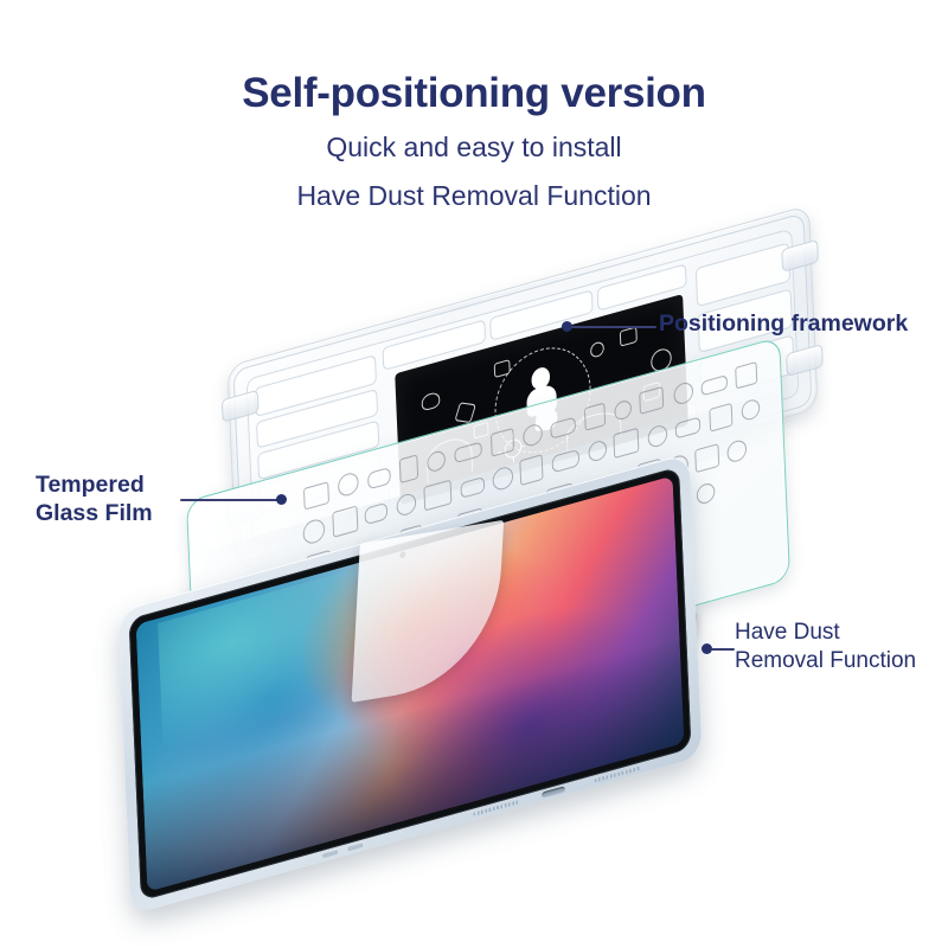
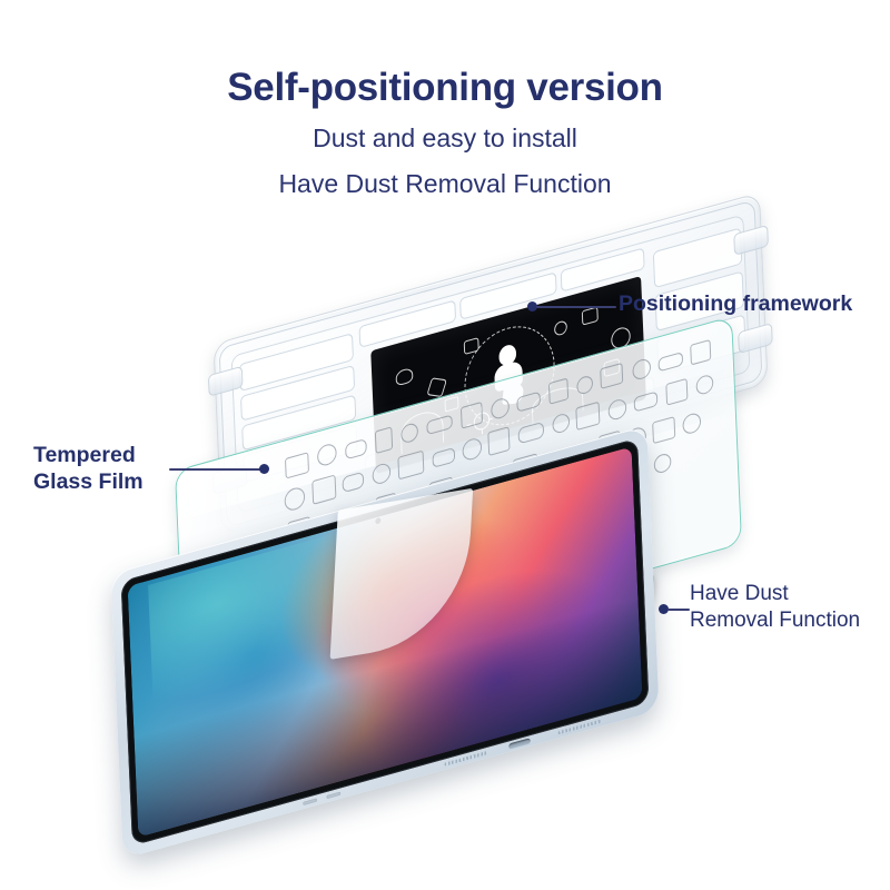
  Self-positioning version
- Quick and easy to install
+ Dust and easy to install
  Have Dust Removal Function
  Positioning framework
  Tempered
  Glass Film
  Have Dust
  Removal Function
